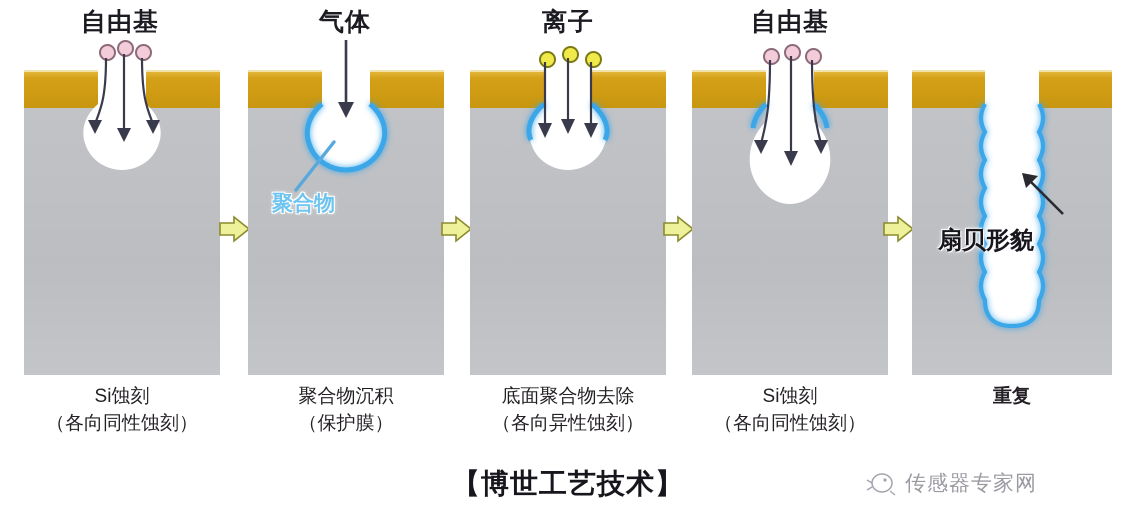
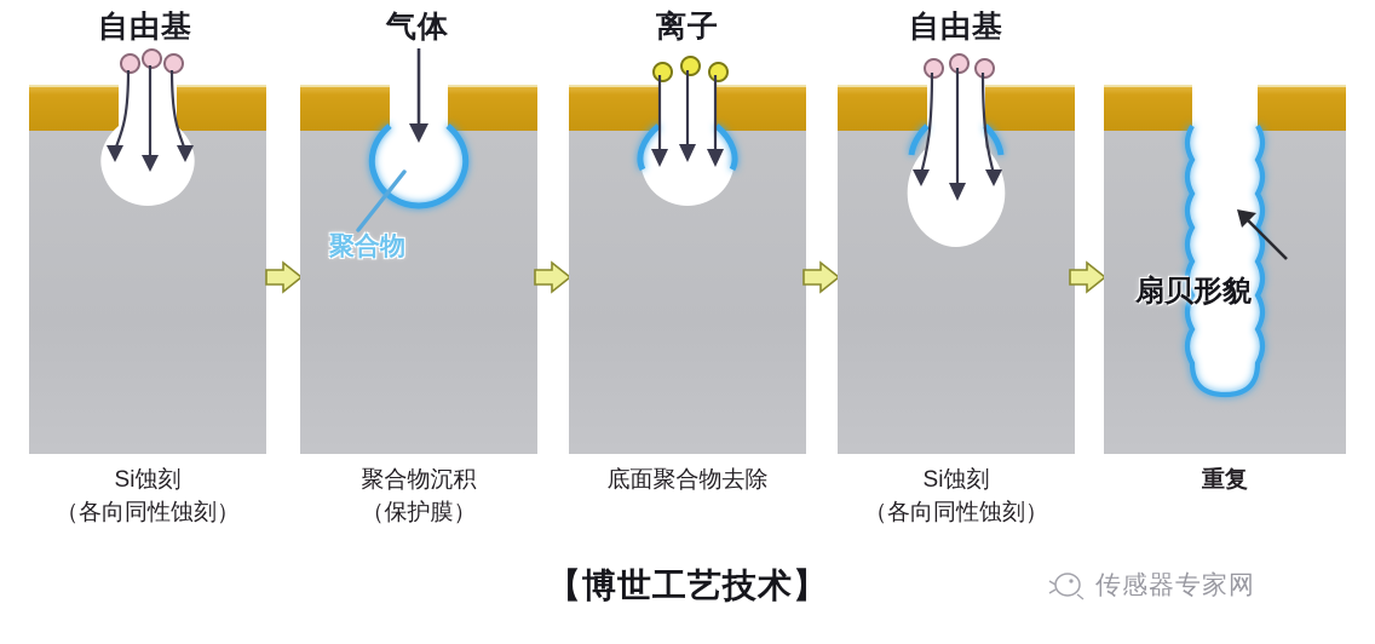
  自由基
  Si蚀刻
  （各向同性蚀刻）
  气体
  聚合物
  聚合物沉积
  （保护膜）
  离子
  底面聚合物去除
- （各向异性蚀刻）
  自由基
  Si蚀刻
  （各向同性蚀刻）
  扇贝形貌
  重复
  【博世工艺技术】
  传感器专家网
